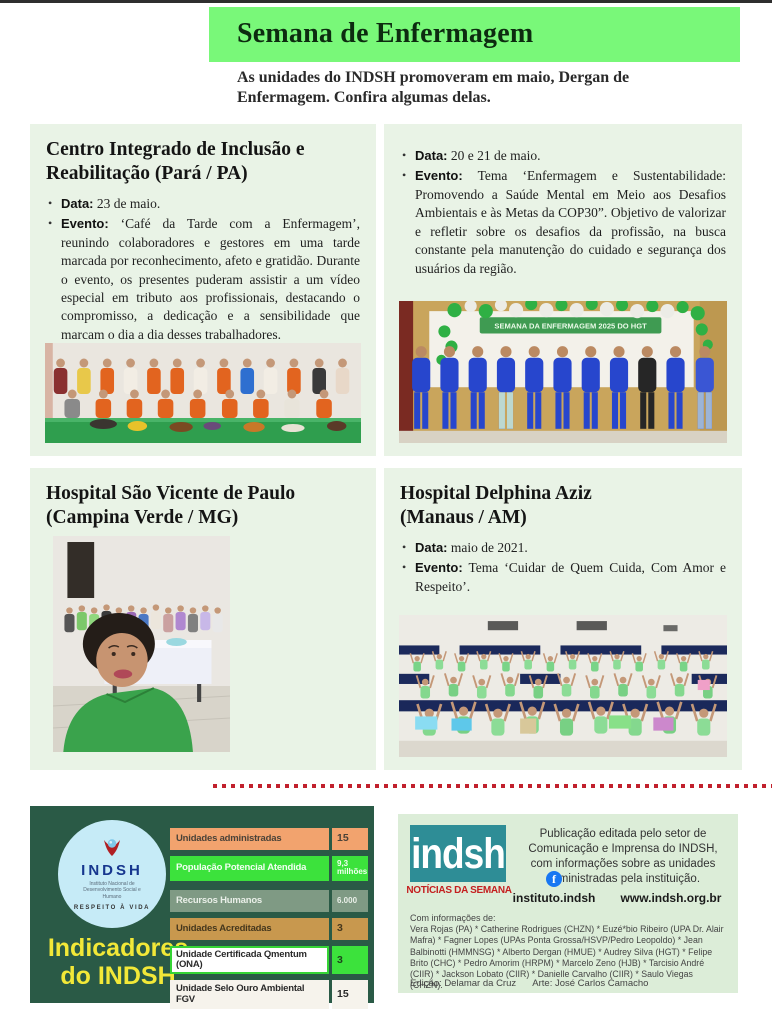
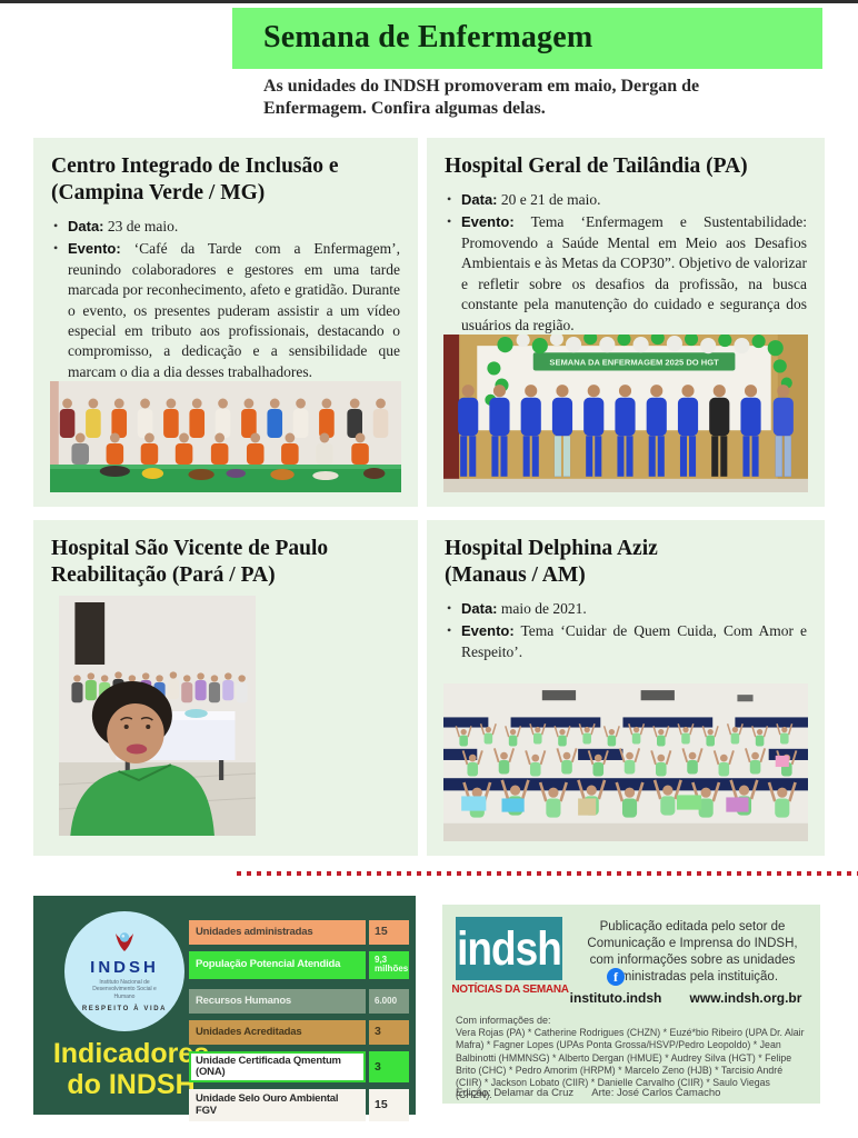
  Semana de Enfermagem
  As unidades do INDSH promoveram em maio, Dergan de Enfermagem. Confira algumas delas.
  Centro Integrado de Inclusão e
- Reabilitação (Pará / PA)
+ (Campina Verde / MG)
  Data: 23 de maio.
  Evento: ‘Café da Tarde com a Enfermagem’, reunindo colaboradores e gestores em uma tarde marcada por reconhecimento, afeto e gratidão. Durante o evento, os presentes puderam assistir a um vídeo especial em tributo aos profissionais, destacando o compromisso, a dedicação e a sensibilidade que marcam o dia a dia desses trabalhadores.
+ Hospital Geral de Tailândia (PA)
  Data: 20 e 21 de maio.
  Evento: Tema ‘Enfermagem e Sustentabilidade: Promovendo a Saúde Mental em Meio aos Desafios Ambientais e às Metas da COP30”. Objetivo de valorizar e refletir sobre os desafios da profissão, na busca constante pela manutenção do cuidado e segurança dos usuários da região.
  SEMANA DA ENFERMAGEM 2025 DO HGT
  Hospital São Vicente de Paulo
- (Campina Verde / MG)
+ Reabilitação (Pará / PA)
  Hospital Delphina Aziz
  (Manaus / AM)
  Data: maio de 2021.
  Evento: Tema ‘Cuidar de Quem Cuida, Com Amor e Respeito’.
  INDSH
  Indicadore
  do INDSH
  Unidades administradas
  15
  População Potencial Atendida
  9,3 milhões
  Recursos Humanos
  6.000
  Unidades Acreditadas
  3
  Unidade Certificada Qmentum (ONA)
  3
  Unidade Selo Ouro Ambiental FGV
  15
  indsh
  NOTÍCIAS DA SEMANA
  Publicação editada pelo setor de Comunicação e Imprensa do INDSH, com informações sobre as unidades ministradas pela instituição.
  f
  instituto.indsh
  www.indsh.org.br
  Com informações de:
  Vera Rojas (PA) * Catherine Rodrigues (CHZN) * Euzé*bio Ribeiro (UPA Dr. Alair Mafra) * Fagner Lopes (UPAs Ponta Grossa/HSVP/Pedro Leopoldo) * Jean Balbinotti (HMMNSG) * Alberto Dergan (HMUE) * Audrey Silva (HGT) * Felipe Brito (CHC) * Pedro Amorim (HRPM) * Marcelo Zeno (HJB) * Tarcisio André (CIIR) * Jackson Lobato (CIIR) * Danielle Carvalho (CIIR) * Saulo Viegas (CHZN).
  Edição: Delamar da Cruz Arte: José Carlos Camacho
